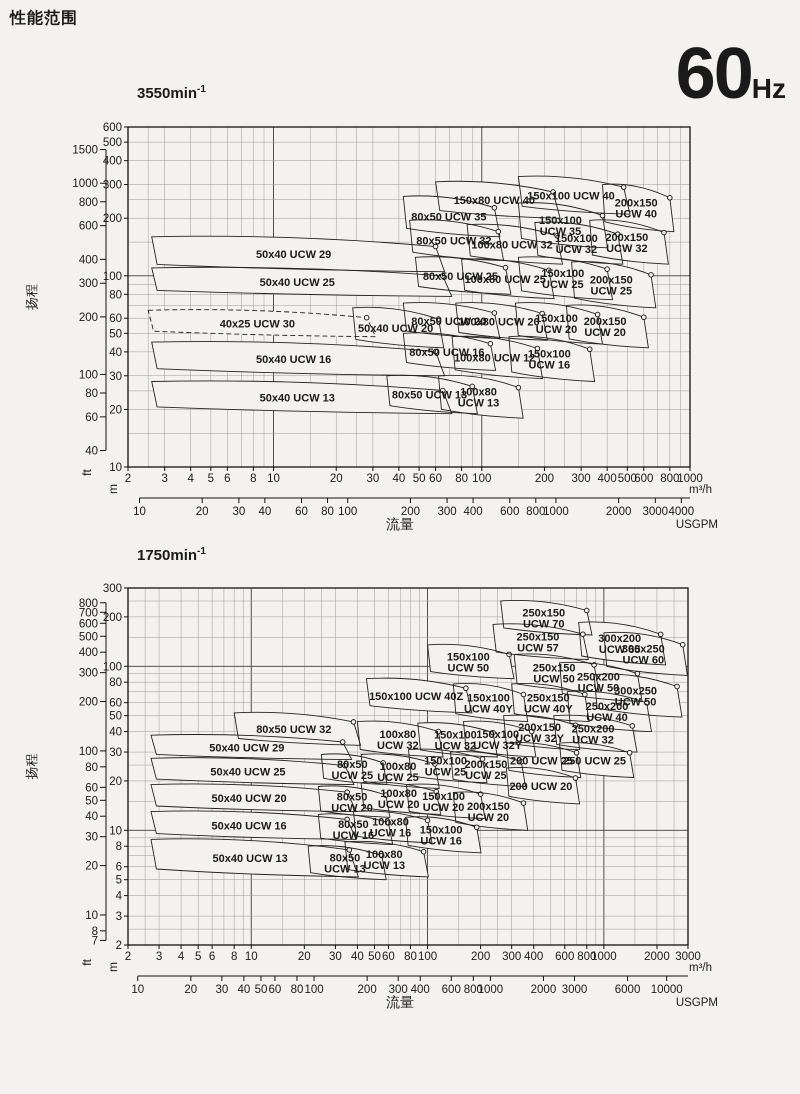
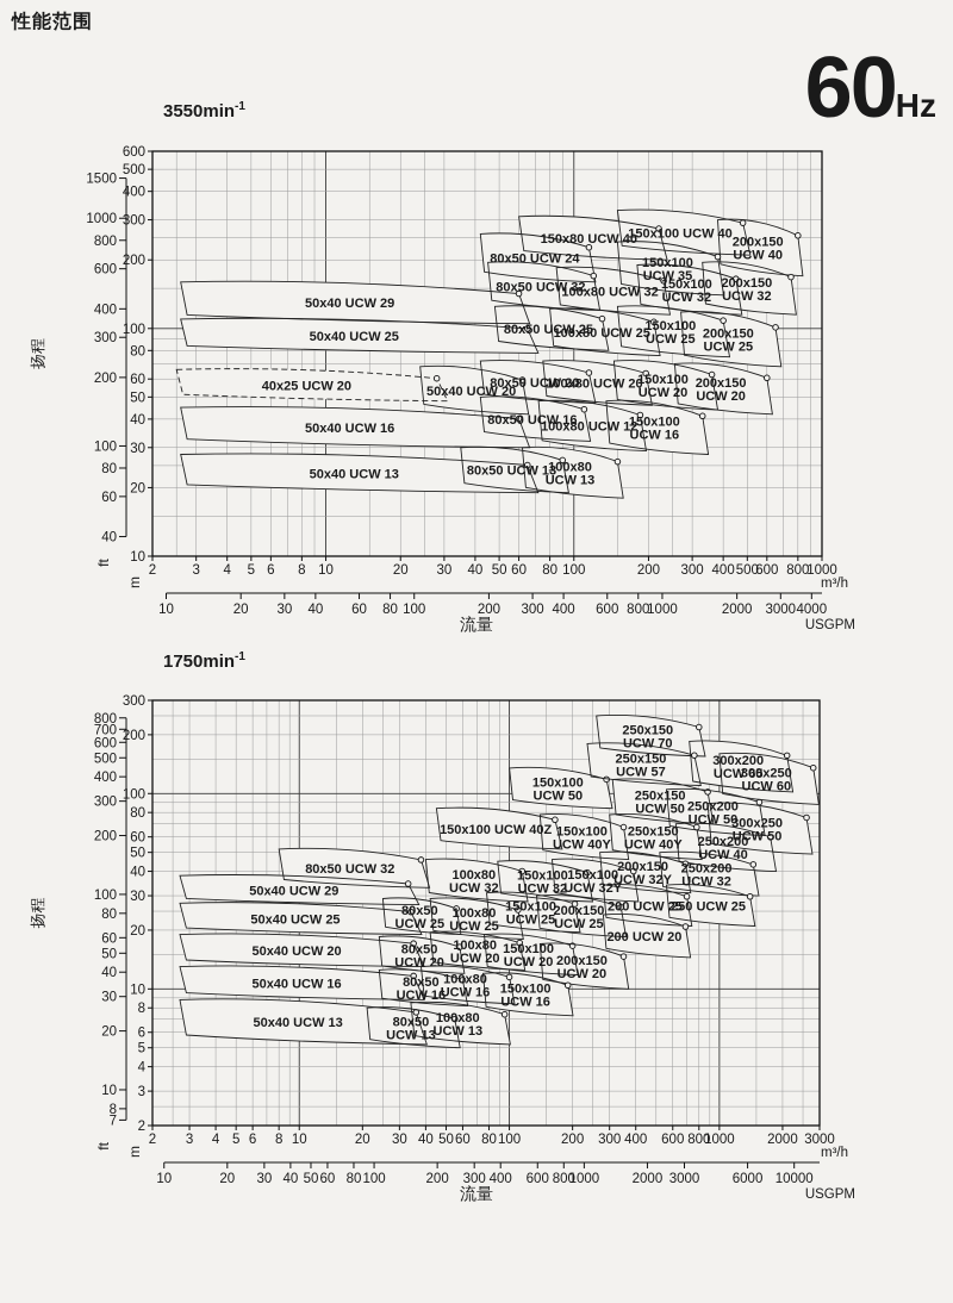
  性能范围
  60Hz
  3550min-1
  50x40 UCW 29
  50x40 UCW 25
- 40x25 UCW 30
+ 40x25 UCW 20
  50x40 UCW 20
  50x40 UCW 16
  50x40 UCW 13
- 80x50 UCW 35
+ 80x50 UCW 24
  150x80 UCW 40
  150x100 UCW 40
  200x150
  UCW 40
  80x50 UCW 32
  100x80 UCW 32
  150x100
  UCW 35
  150x100
  UCW 32
  200x150
  UCW 32
  80x50 UCW 25
  100x80 UCW 25
  150x100
  UCW 25
  200x150
  UCW 25
  80x50 UCW 20
  100x80 UCW 20
  150x100
  UCW 20
  200x150
  UCW 20
  80x50 UCW 16
  100x80 UCW 12
  150x100
  UCW 16
  80x50 UCW 13
  100x80
  UCW 13
  600
  500
  80
  60
  50
  40
  30
  20
  10
  1500
  1000
  800
  600
  400
  300
  200
  100
  80
  60
  40
  2
  3
  4
  5
  6
  8
  10
  20
  30
  40
  50
  60
  80
  100
  200
  300
  400
  500
  600
  800
  1000
  m³/h
  10
  20
  30
  40
  60
  80
  100
  200
  300
  400
  600
  800
  1000
  2000
  3000
  4000
  USGPM
  流量
  1750min-1
  80x50 UCW 32
  50x40 UCW 29
  50x40 UCW 25
  50x40 UCW 20
  50x40 UCW 16
  50x40 UCW 13
  100x80
  UCW 32
  150x100
  UCW 32
  80x50
  UCW 25
  100x80
  UCW 25
  150x100
  UCW 25
  200x150
  UCW 25
  80x50
  UCW 20
  100x80
  UCW 20
  150x100
  UCW 20
  200x150
  UCW 20
  80x50
  UCW 16
  100x80
  UCW 16
  150x100
  UCW 16
  80x50
  UCW 13
  100x80
  UCW 13
  150x100 UCW 40Z
  150x100
  UCW 40Y
  250x150
  UCW 40Y
  250x200
  UCW 40
  150x100
  UCW 50
  250x150
  UCW 50
  250x200
  UCW 50
  300x250
  UCW 50
  250x150
  UCW 70
  250x150
  UCW 57
  300x200
  UCW 65
  300x250
  UCW 60
  150x100
  UCW 32Y
  200x150
  UCW 32Y
  250x200
  UCW 32
  200 UCW 25
  250 UCW 25
  200 UCW 20
  300
  80
  60
  50
  40
  30
  20
  10
  8
  6
  5
  4
  3
  2
  800
  700
  600
  500
  400
  300
  200
  100
  80
  60
  50
  40
  30
  20
  10
  8
  7
  2
  3
  4
  5
  6
  8
  10
  20
  30
  40
  50
  60
  80
  100
  200
  300
  400
  600
  800
  1000
  2000
  3000
  m³/h
  10
  20
  30
  40
  50
  60
  80
  100
  200
  300
  400
  600
  800
  1000
  2000
  3000
  6000
  10000
  USGPM
  流量
